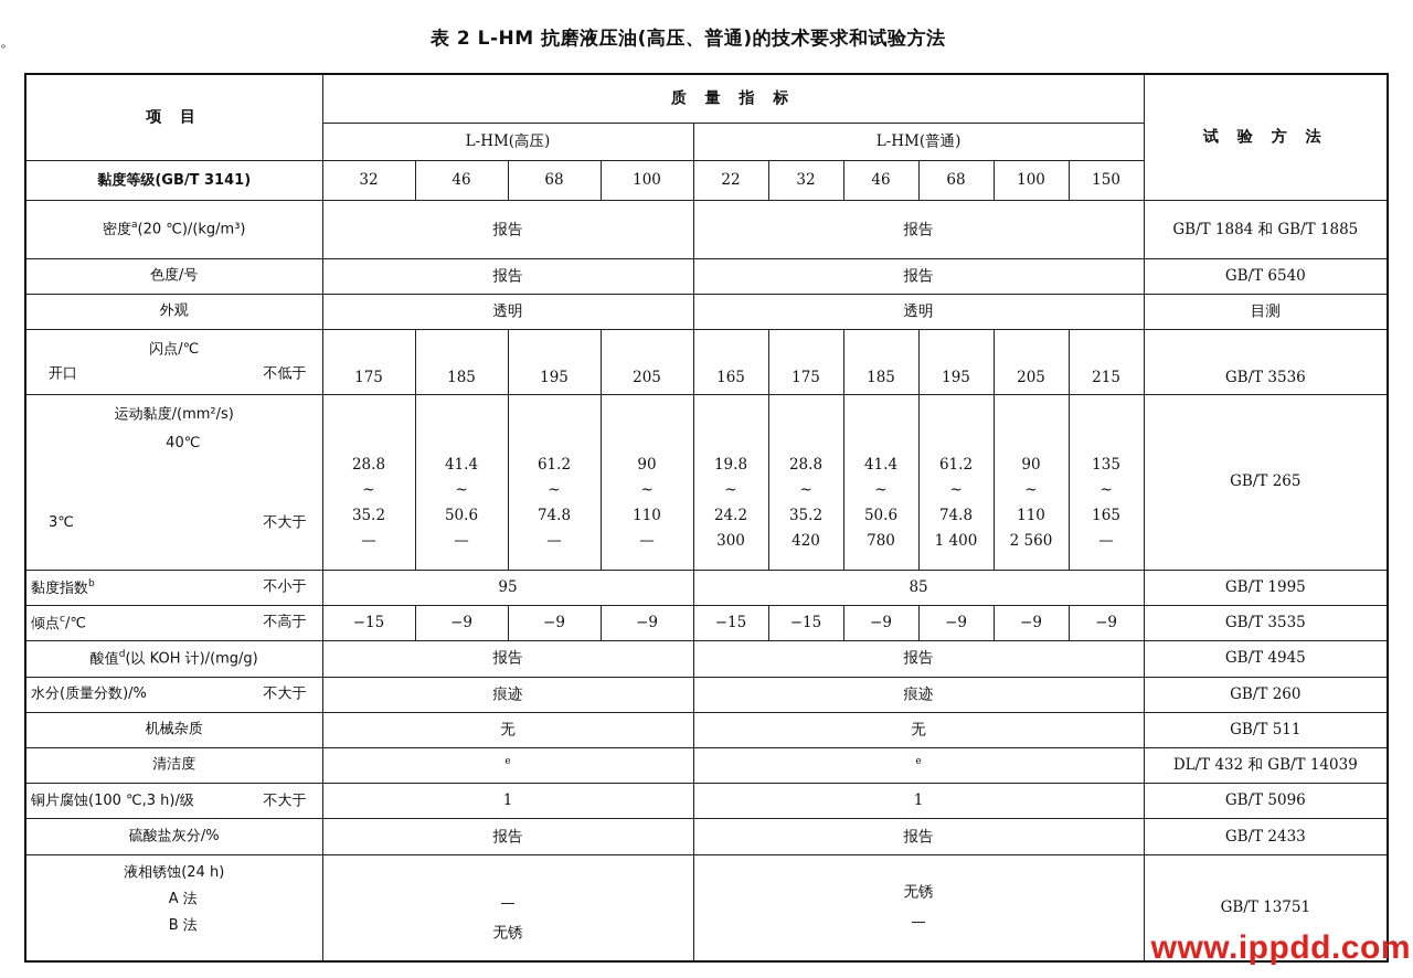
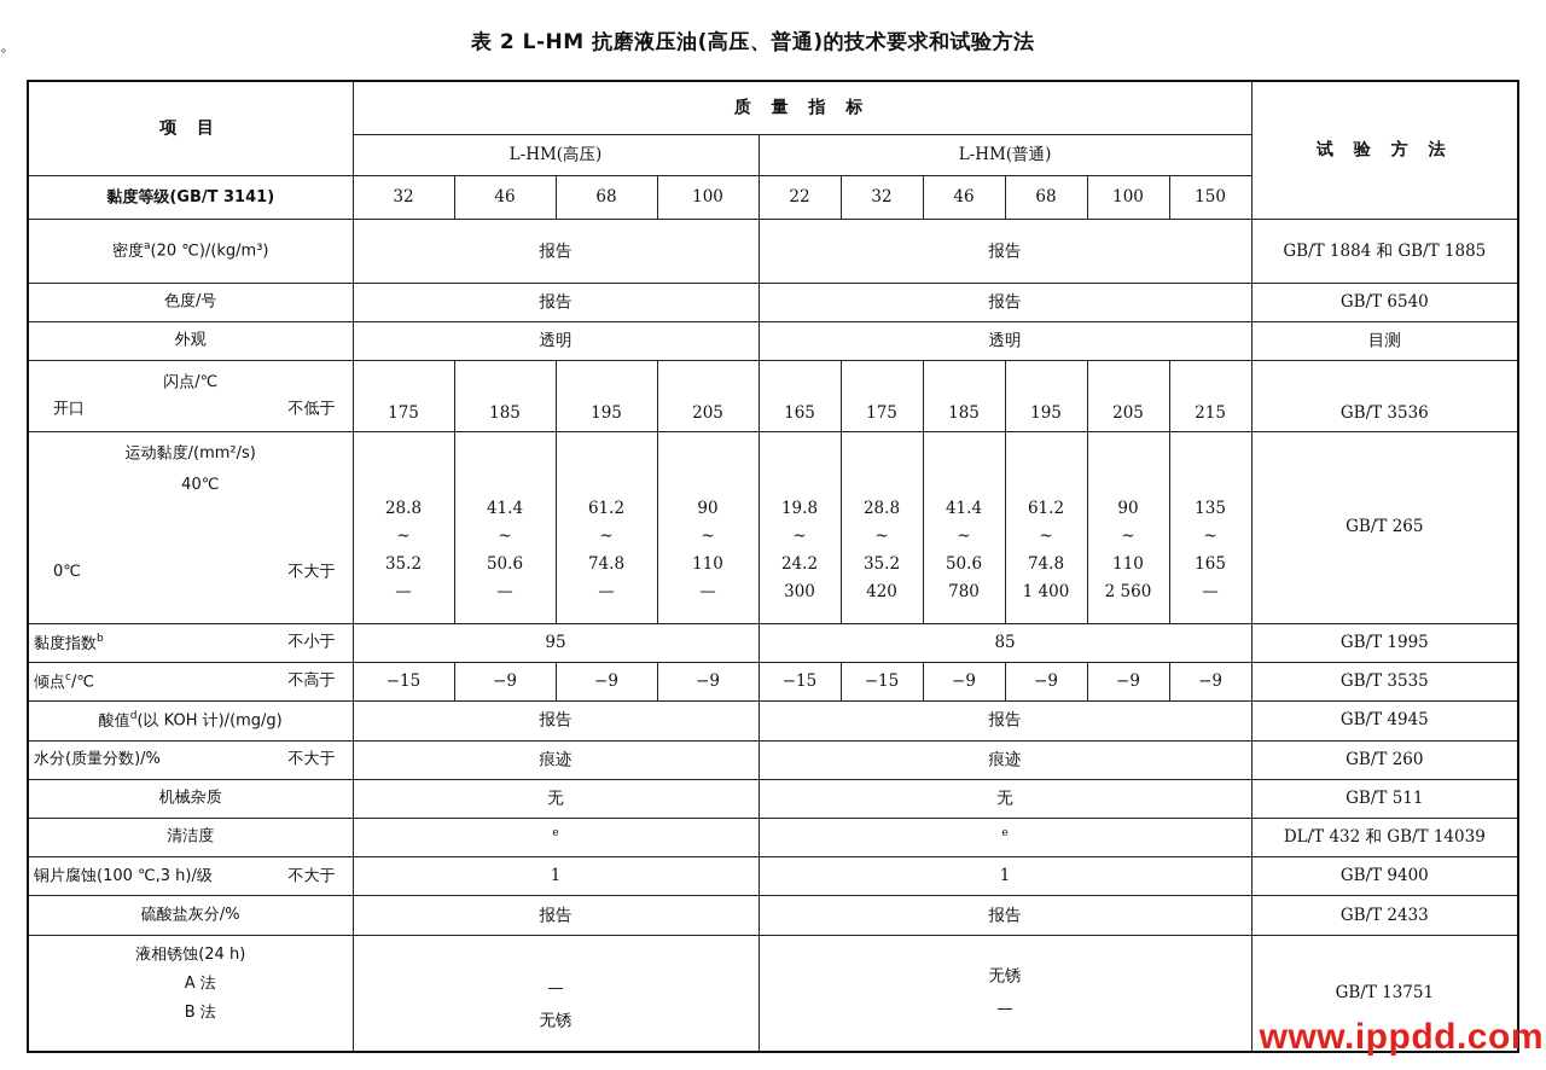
  。
  表 2 L-HM 抗磨液压油(高压、普通)的技术要求和试验方法
  项 目	质 量 指 标	试 验 方 法
  L-HM(高压)	L-HM(普通)
  黏度等级(GB/T 3141)	32	46	68	100	22	32	46	68	100	150
  密度a(20 ℃)/(kg/m³)	报告	报告	GB/T 1884 和 GB/T 1885
  色度/号	报告	报告	GB/T 6540
  外观	透明	透明	目测
  闪点/℃ 开口 不低于	175	185	195	205	165	175	185	195	205	215	GB/T 3536
- 运动黏度/(mm²/s) 40℃ 3℃ 不大于	28.8~35.2—	41.4~50.6—	61.2~74.8—	90~110—	19.8~24.2300	28.8~35.2420	41.4~50.6780	61.2~74.81 400	90~1102 560	135~165—	GB/T 265
+ 运动黏度/(mm²/s) 40℃ 0℃ 不大于	28.8~35.2—	41.4~50.6—	61.2~74.8—	90~110—	19.8~24.2300	28.8~35.2420	41.4~50.6780	61.2~74.81 400	90~1102 560	135~165—	GB/T 265
  黏度指数b 不小于	95	85	GB/T 1995
  倾点c/℃ 不高于	−15	−9	−9	−9	−15	−15	−9	−9	−9	−9	GB/T 3535
  酸值d(以 KOH 计)/(mg/g)	报告	报告	GB/T 4945
  水分(质量分数)/% 不大于	痕迹	痕迹	GB/T 260
  机械杂质	无	无	GB/T 511
  清洁度	e	e	DL/T 432 和 GB/T 14039
- 铜片腐蚀(100 ℃,3 h)/级 不大于	1	1	GB/T 5096
+ 铜片腐蚀(100 ℃,3 h)/级 不大于	1	1	GB/T 9400
  硫酸盐灰分/%	报告	报告	GB/T 2433
  液相锈蚀(24 h) A 法 B 法	—无锈	无锈—	GB/T 13751
  www.ippdd.com
